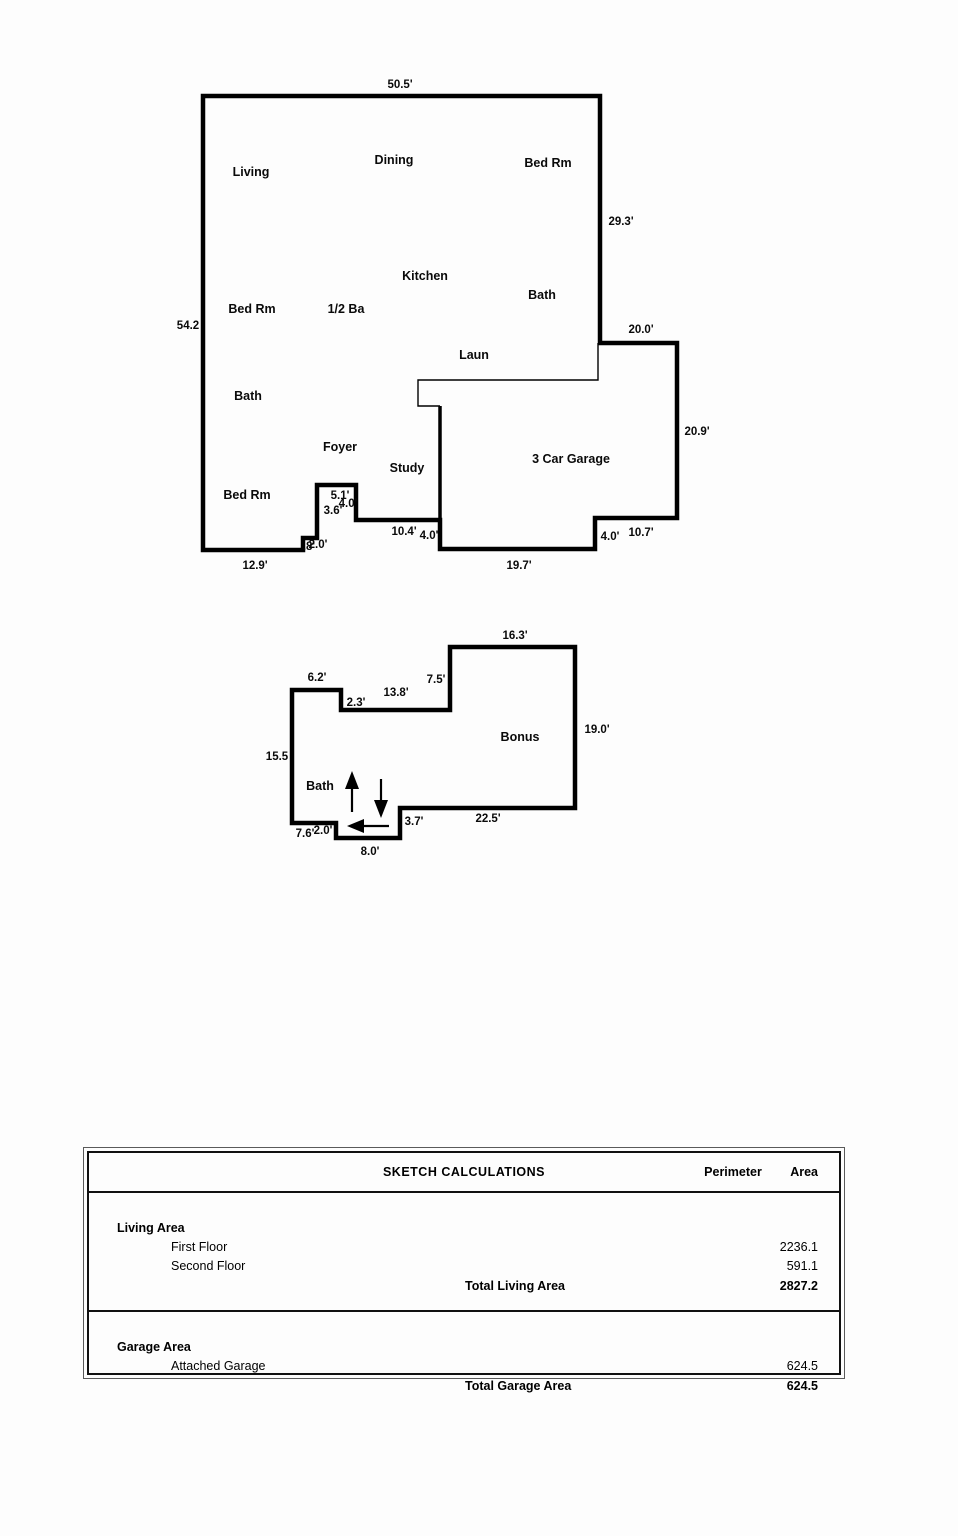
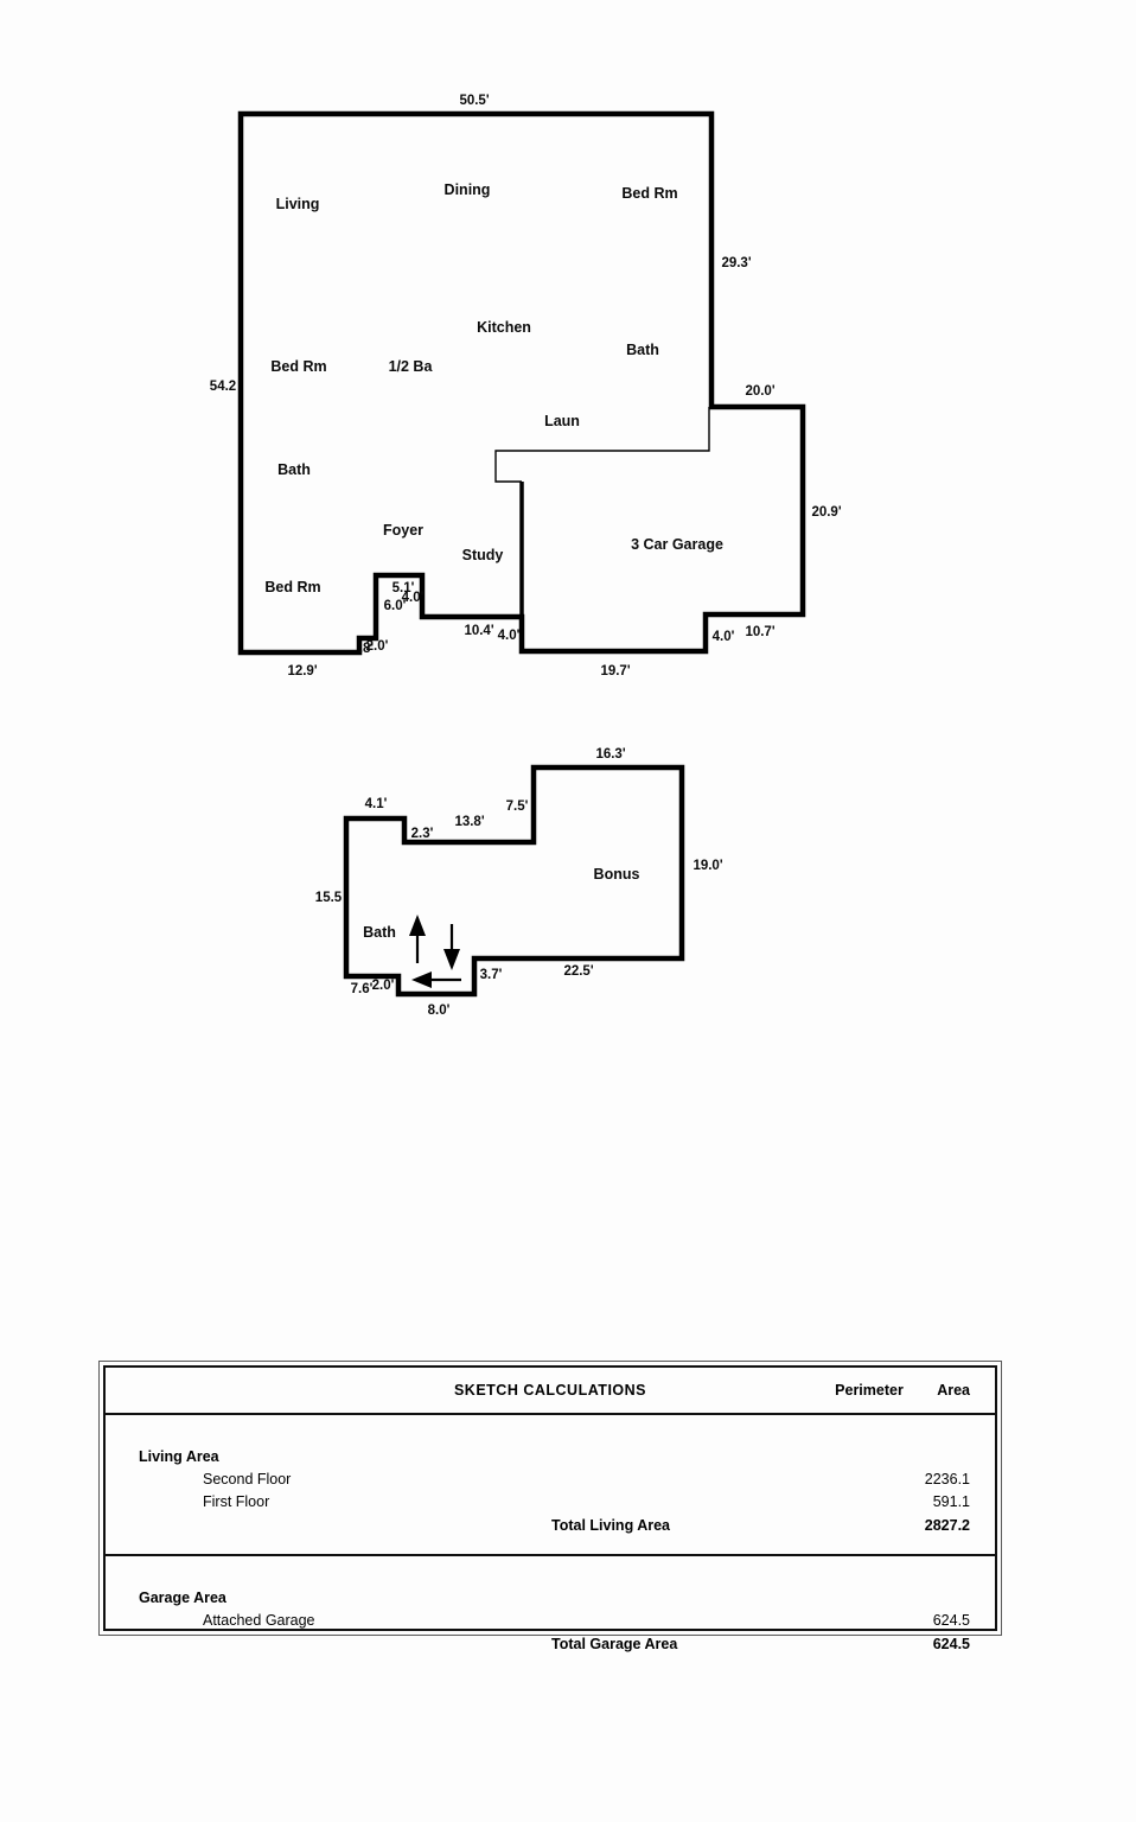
  Living
  Dining
  Bed Rm
  Kitchen
  Bath
  Bed Rm
  1/2 Ba
  Laun
  Bath
  Foyer
  Study
  3 Car Garage
  Bed Rm
  50.5'
  54.2
  29.3'
  20.0'
  20.9'
  10.7'
  4.0'
  19.7'
  4.0'
  10.4'
  12.9'
  5.1'
  4.0'
- 3.6'
+ 6.0'
  2.0'
  .8'
  Bonus
  Bath
  16.3'
- 6.2'
+ 4.1'
  2.3'
  13.8'
  7.5'
  19.0'
  15.5
  22.5'
  3.7'
  8.0'
  7.6'
  2.0'
  SKETCH CALCULATIONS
  Perimeter
  Area
  Living Area
- First Floor
+ Second Floor
  2236.1
- Second Floor
+ First Floor
  591.1
  Total Living Area
  2827.2
  Garage Area
  Attached Garage
  624.5
  Total Garage Area
  624.5
